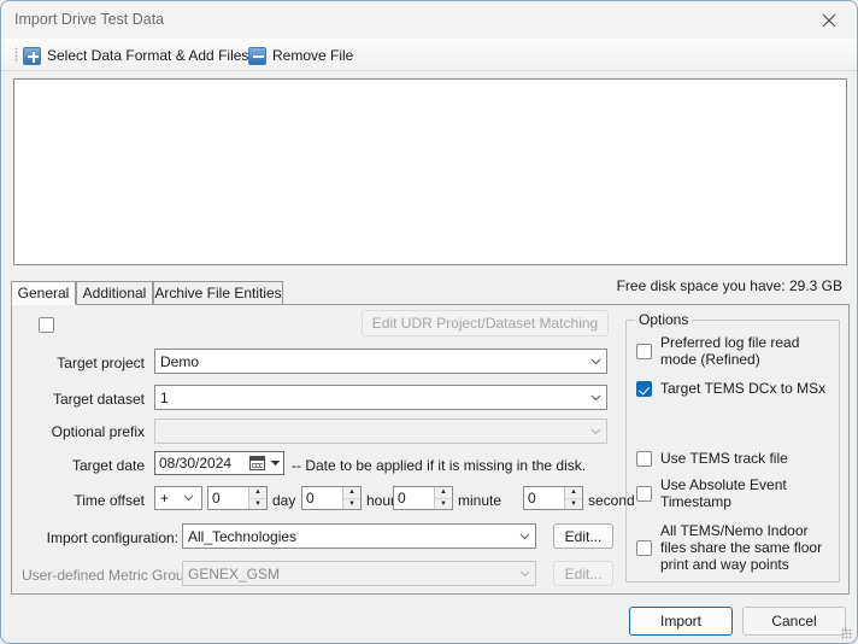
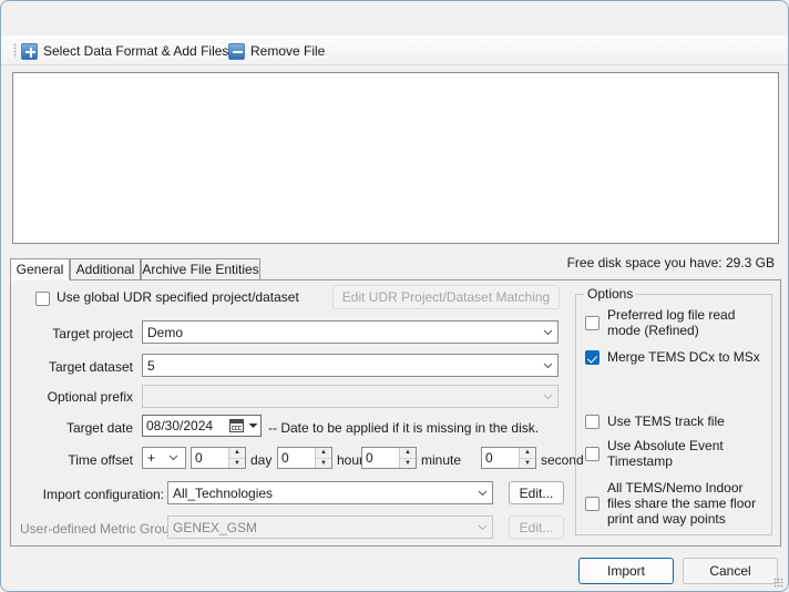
- Import Drive Test Data
  Select Data Format & Add Files
  Remove File
  Free disk space you have: 29.3 GB
  General
  Additional
  Archive File Entities
+ Use global UDR specified project/dataset
  Edit UDR Project/Dataset Matching
  Target project
  Demo
  Target dataset
- 1
+ 5
  Optional prefix
  Target date
  08/30/2024
  -- Date to be applied if it is missing in the disk.
  Time offset
  +
  0
  day
  0
  hou
  0
  minute
  0
  second
  Import configuration:
  All_Technologies
  Edit...
  User-defined Metric Grou
  GENEX_GSM
  Edit...
  Options
  Preferred log file read mode (Refined)
- Target TEMS DCx to MSx
+ Merge TEMS DCx to MSx
  Use TEMS track file
  Use Absolute Event Timestamp
  All TEMS/Nemo Indoor files share the same floor print and way points
  Import
  Cancel
